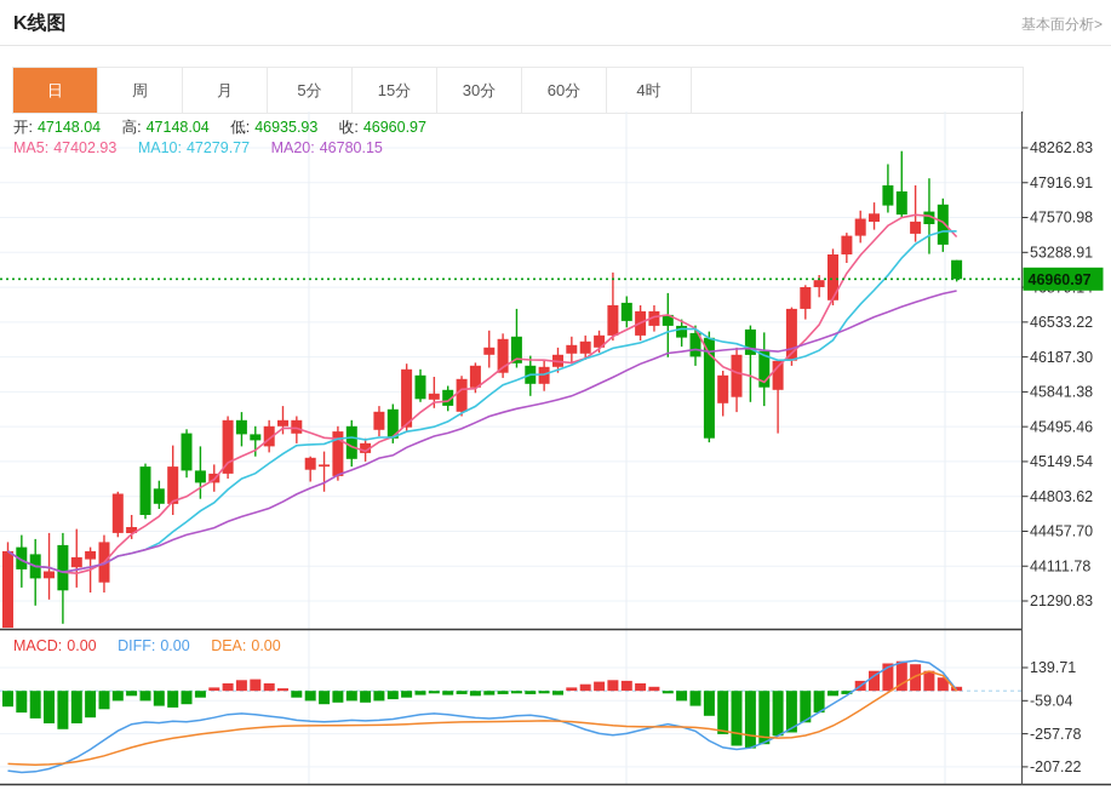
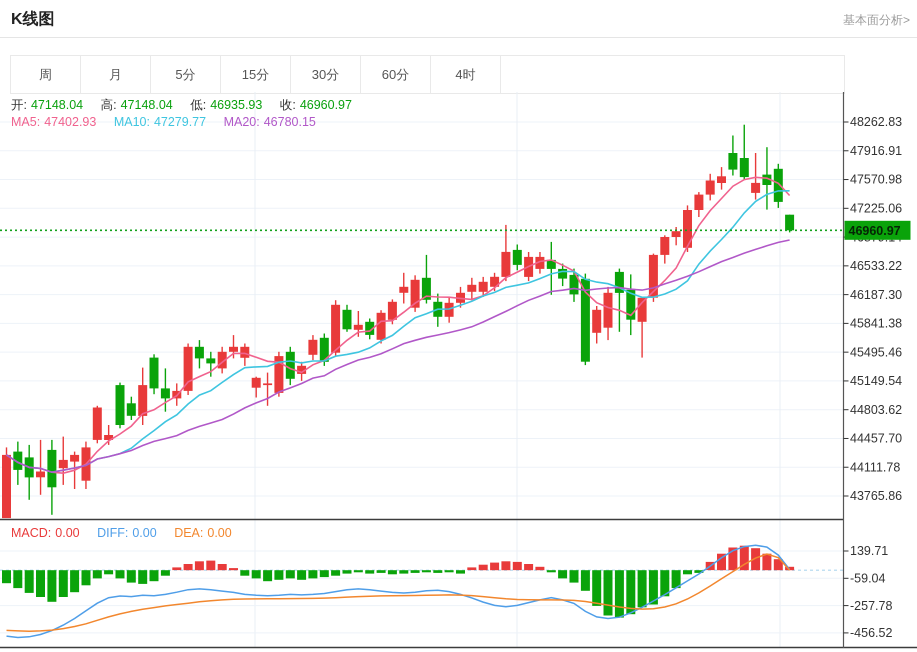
  K线图
  基本面分析>
- 日
  周
  月
  5分
  15分
  30分
  60分
  4时
  48262.83
  47916.91
  47570.98
- 53288.91
+ 47225.06
  46533.22
  46187.30
  45841.38
  45495.46
  45149.54
  44803.62
  44457.70
  44111.78
- 21290.83
+ 43765.86
  139.71
  -59.04
  -257.78
- -207.22
+ -456.52
  46960.97
  开: 47148.04 高: 47148.04 低: 46935.93 收: 46960.97
  MA5: 47402.93 MA10: 47279.77 MA20: 46780.15
  MACD: 0.00 DIFF: 0.00 DEA: 0.00
